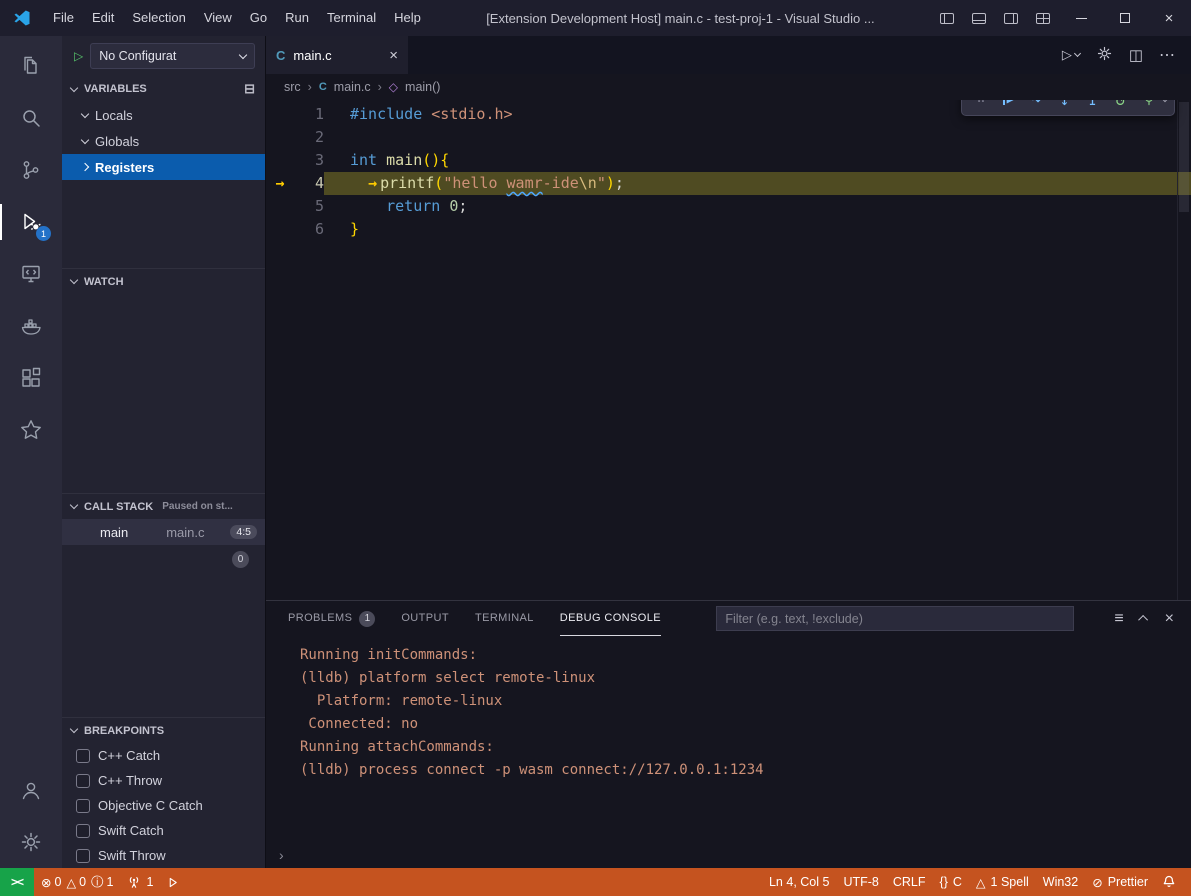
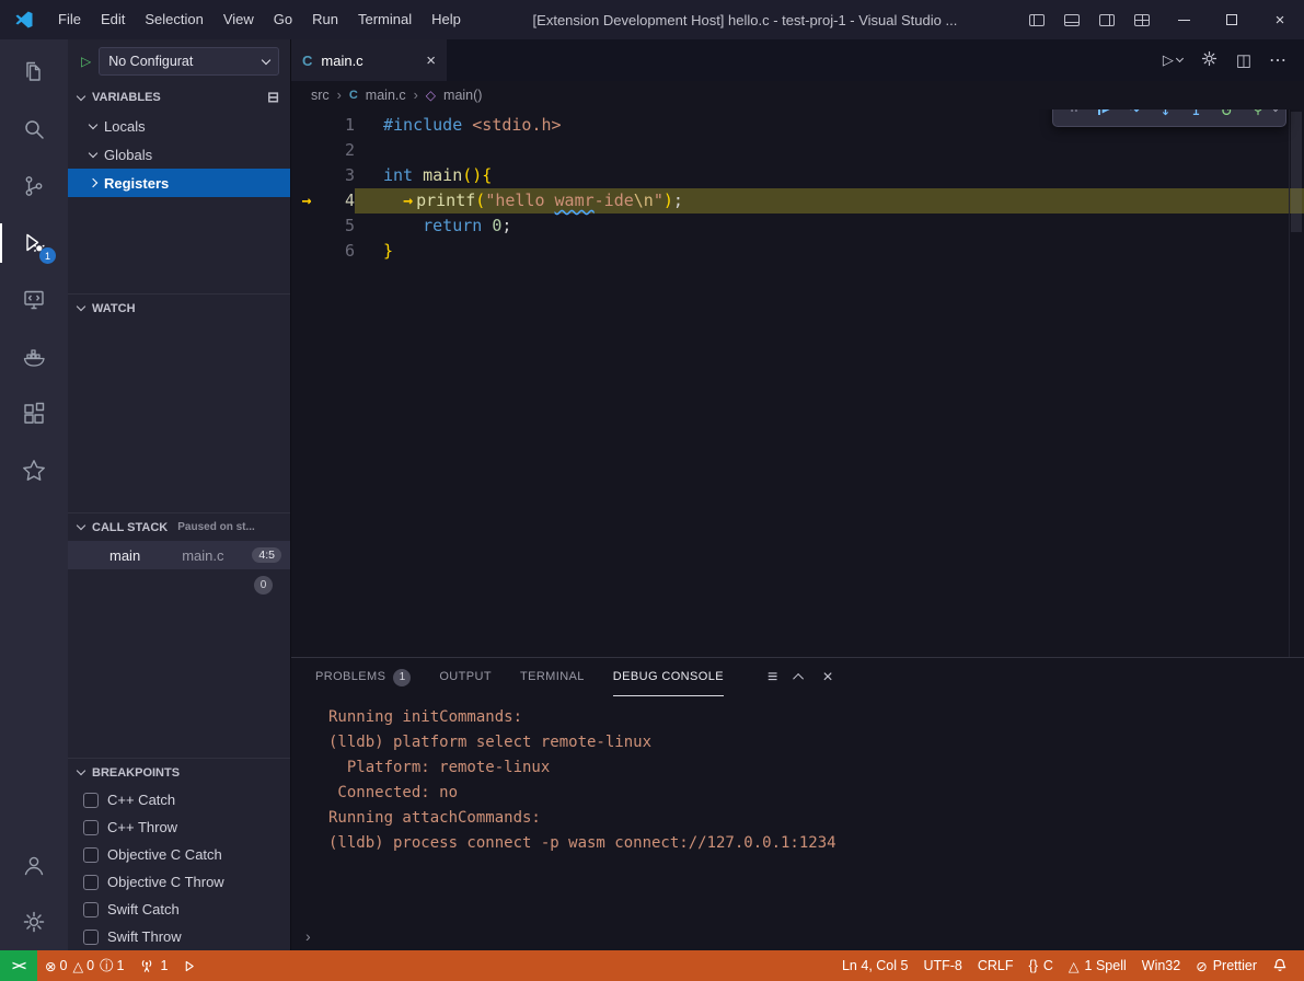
  File
  Edit
  Selection
  View
  Go
  Run
  Terminal
  Help
- [Extension Development Host] main.c - test-proj-1 - Visual Studio ...
+ [Extension Development Host] hello.c - test-proj-1 - Visual Studio ...
  ×
  1
  ▷
  No Configurat
  VARIABLES
  ⊟
  Locals
  Globals
  Registers
  WATCH
  CALL STACK
  Paused on st...
  main
  main.c
  4:5
  0
  BREAKPOINTS
  C++ Catch
  C++ Throw
  Objective C Catch
+ Objective C Throw
  Swift Catch
  Swift Throw
  C
  main.c
  ×
  ▷
  ◫
  ⋯
  src
  ›
  C
  main.c
  ›
  ◇
  main()
  1
  #include <stdio.h>
  2
  3
  int main(){
  →
  4
  → printf("hello wamr-ide\n");
  5
  return 0;
  6
  }
  PROBLEMS
  1
  OUTPUT
  TERMINAL
  DEBUG CONSOLE
- Filter (e.g. text, !exclude)
  ≡
  ×
  Running initCommands:
  (lldb) platform select remote-linux
  Platform: remote-linux
  Connected: no
  Running attachCommands:
  (lldb) process connect -p wasm connect://127.0.0.1:1234
  ›
  ><
  ⊗
  0
  △
  0
  ⓘ
  1
  1
  Ln 4, Col 5
  UTF-8
  CRLF
  {}
  C
  △
  1 Spell
  Win32
  ⊘
  Prettier
